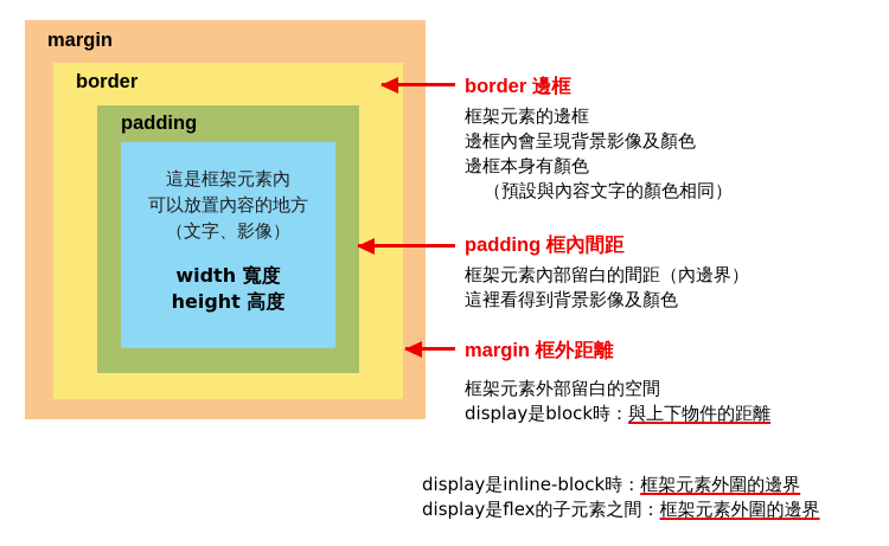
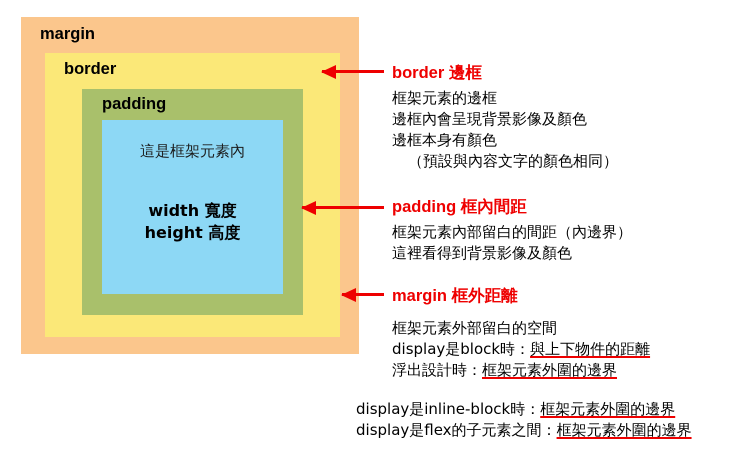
  margin
  border
  padding
  這是框架元素內
- 可以放置內容的地方
- （文字、影像）
  width 寬度
  height 高度
  border 邊框
  框架元素的邊框
  邊框內會呈現背景影像及顏色
  邊框本身有顏色
  （預設與內容文字的顏色相同）
  padding 框內間距
  框架元素內部留白的間距（內邊界）
  這裡看得到背景影像及顏色
  margin 框外距離
  框架元素外部留白的空間
  display是block時：與上下物件的距離
+ 浮出設計時：框架元素外圍的邊界
  display是inline-block時：框架元素外圍的邊界
  display是flex的子元素之間：框架元素外圍的邊界
